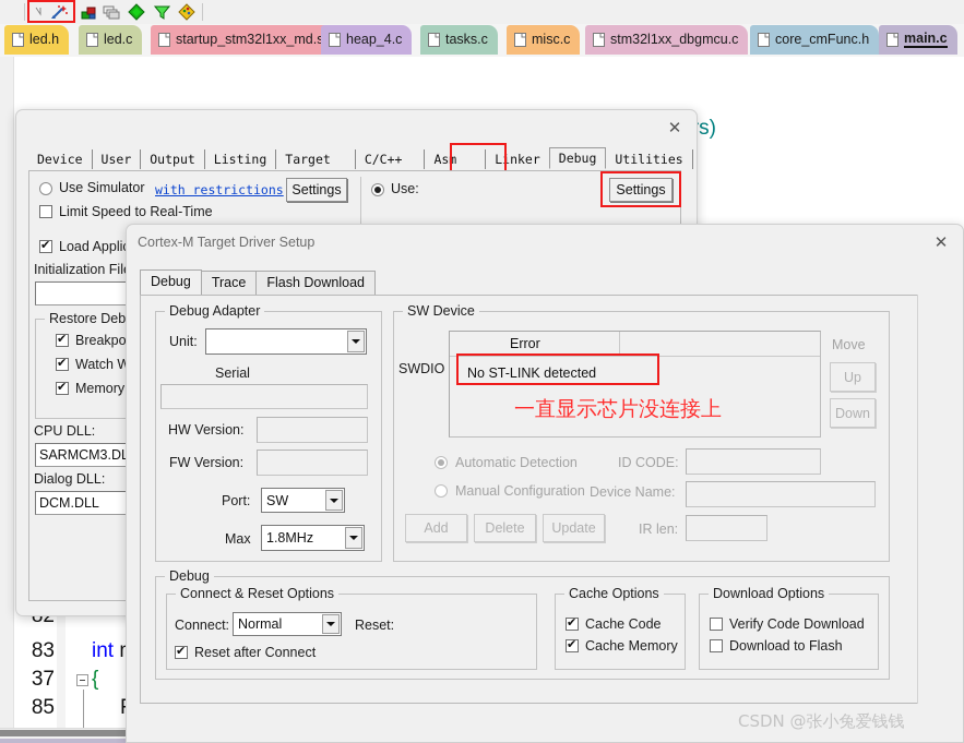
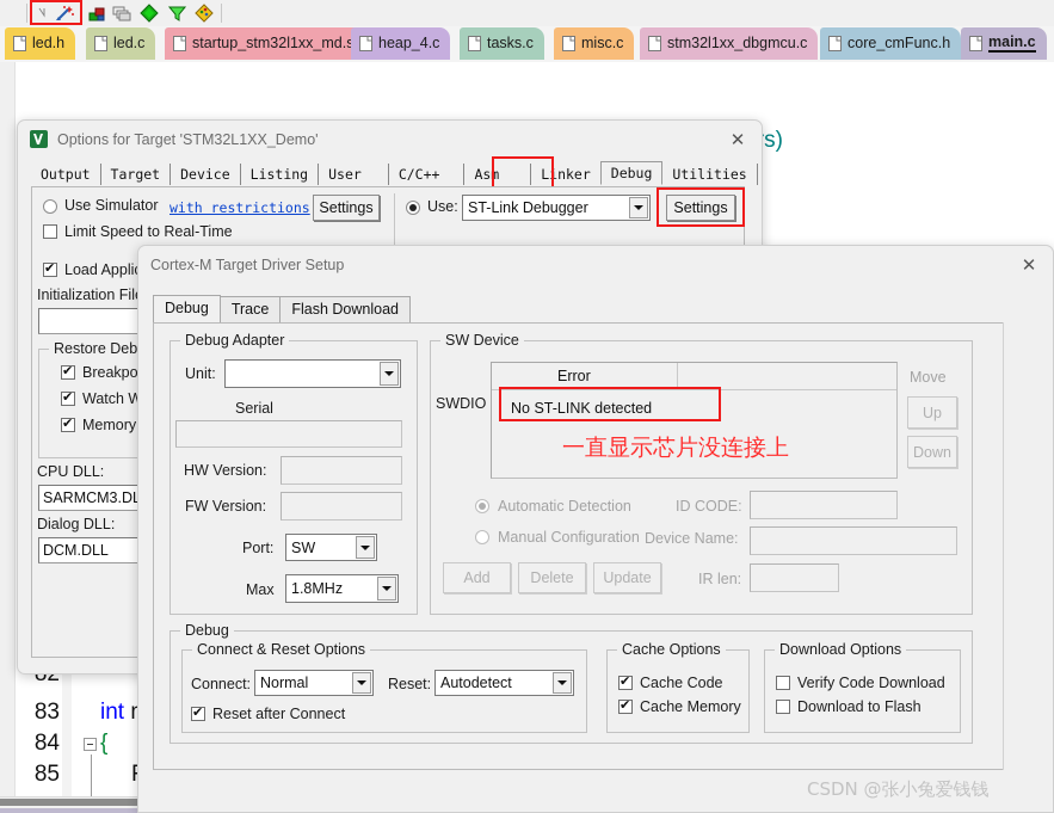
  led.h
  led.c
  startup_stm32l1xx_md.
  heap_4.c
  tasks.c
  misc.c
  stm32l1xx_dbgmcu.c
  core_cmFunc.h
  main.c
  83
  int
- 37
+ 84
  {
  85
+ Options for Target 'STM32L1XX_Demo'
  ✕
- Device
+ Output
- User
+ Target
- Output
+ Device
  Listing
- Target
+ User
  C/C++
  Asm
  Linker
  Debug
  Utilities
  Use Simulator
  with restrictions
  Settings
  Limit Speed to Real-Time
  Load Appli
  Initialization Fil
  Restore Deb
  Breakpo
  Watch W
  Memory
  CPU DLL:
  SARMCM3.D
  Dialog DLL:
  DCM.DLL
  Use:
+ ST-Link Debugger
  Settings
  Cortex-M Target Driver Setup
  ✕
  Debug
  Trace
  Flash Download
  Debug Adapter
  Unit:
  Serial
  HW Version:
  FW Version:
  Port:
  SW
  Max
  1.8MHz
  SW Device
  SWDIO
  Error
  No ST-LINK detected
  一直显示芯片没连接上
  Move
  Up
  Down
  Automatic Detection
  Manual Configuration
  ID CODE:
  Device Name:
  IR len:
  Add
  Delete
  Update
  Debug
  Connect & Reset Options
  Connect:
  Normal
  Reset:
+ Autodetect
  Reset after Connect
  Cache Options
  Cache Code
  Cache Memory
  Download Options
  Verify Code Download
  Download to Flash
  CSDN @张小兔爱钱钱
